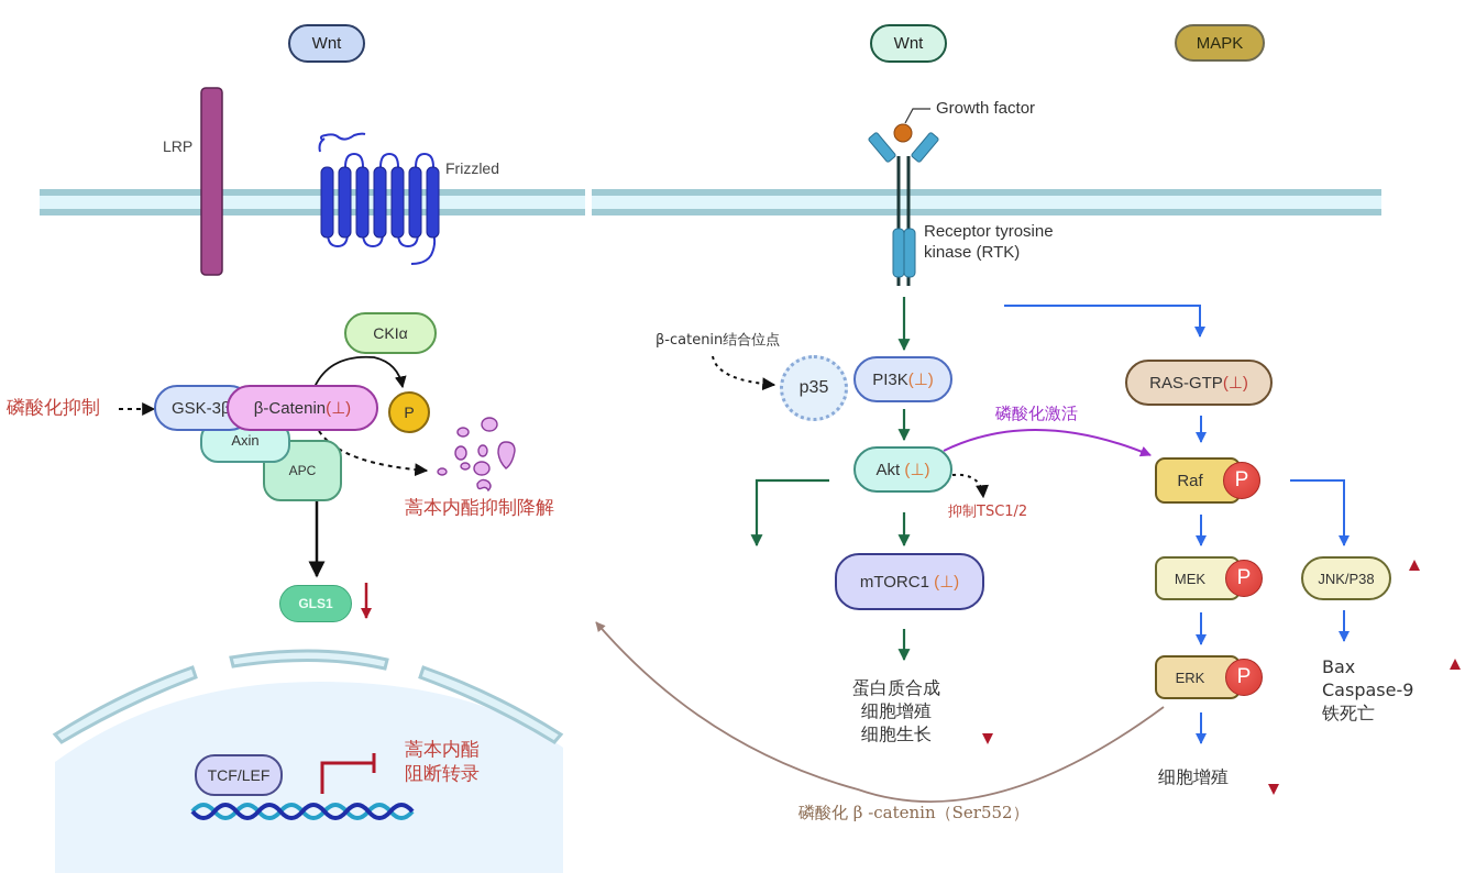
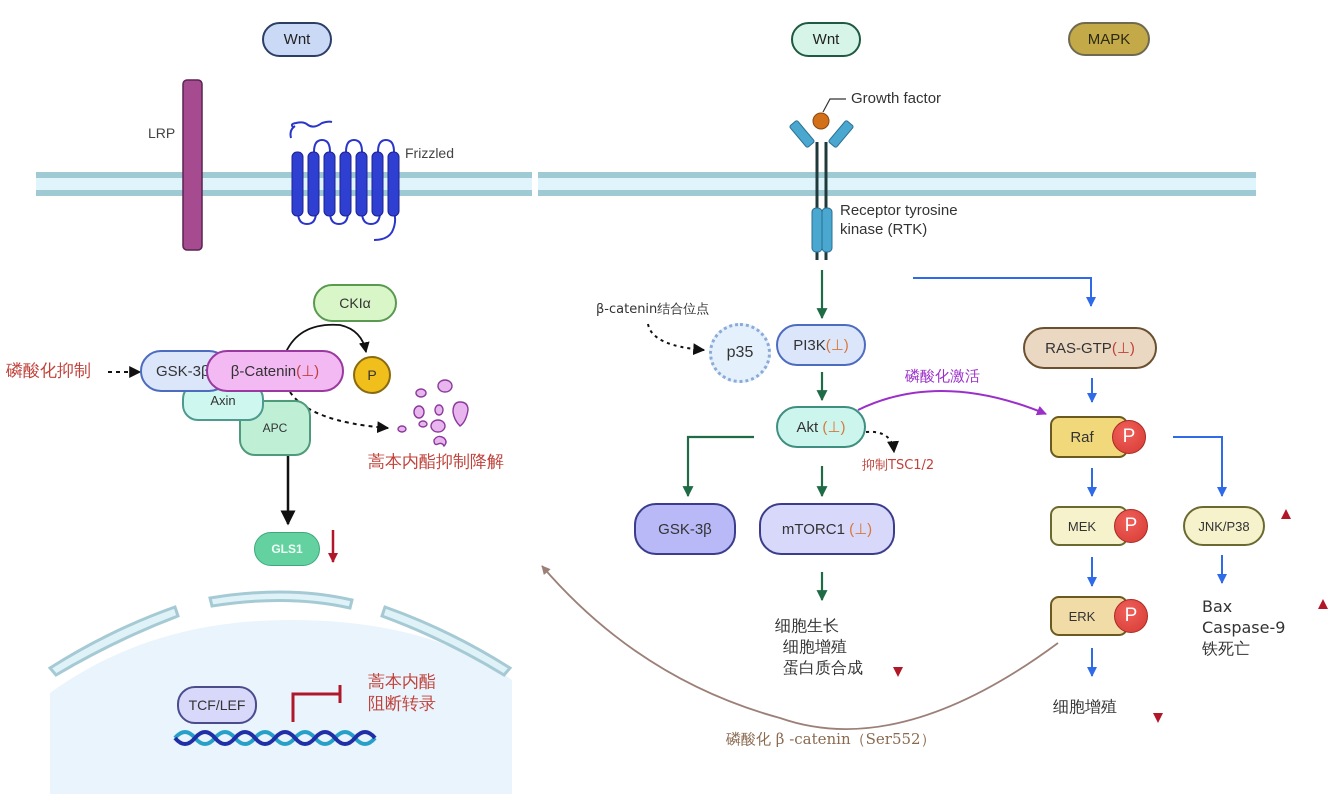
  Wnt
  Wnt
  MAPK
  LRP
  Frizzled
  Growth factor
  Receptor tyrosine
  kinase (RTK)
  CKIα
  APC
  Axin
  GSK-3
  β-Catenin
  (⊥)
  P
  磷酸化抑制
  蒿本内酯抑制降解
  GLS1
  TCF/LEF
  蒿本内酯
  阻断转录
  β-catenin结合位点
  p35
  PI3K
  (⊥)
  Akt
  (⊥)
  抑制TSC1/2
  磷酸化激活
+ GSK-3β
  mTORC1
  (⊥)
- 蛋白质合成
+ 细胞生长
  细胞增殖
- 细胞生长
+ 蛋白质合成
  RAS-GTP
  (⊥)
  Raf
  P
  MEK
  P
  JNK/P38
  ERK
  P
  Bax
  Caspase-9
  铁死亡
  细胞增殖
  磷酸化 β -catenin（Ser552）
